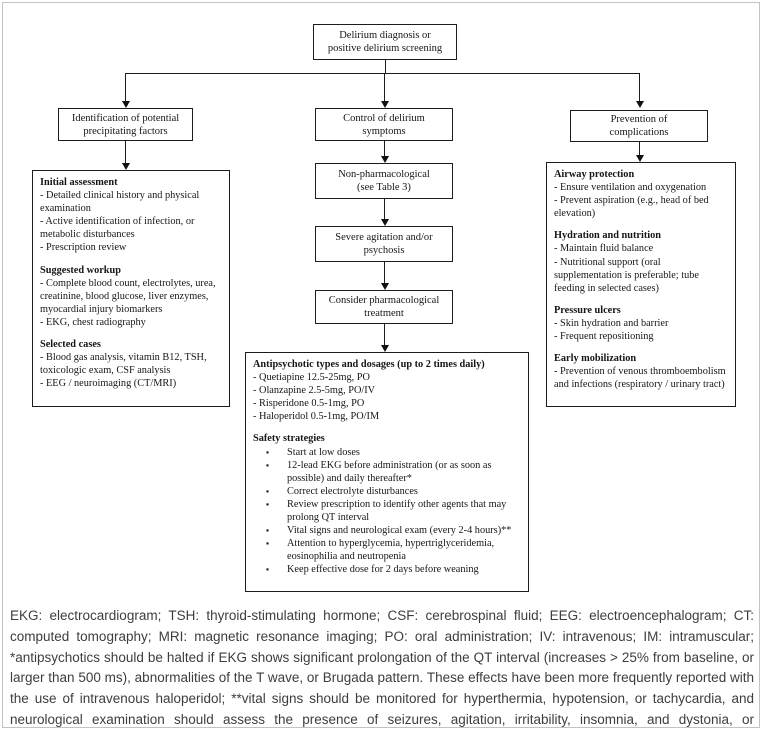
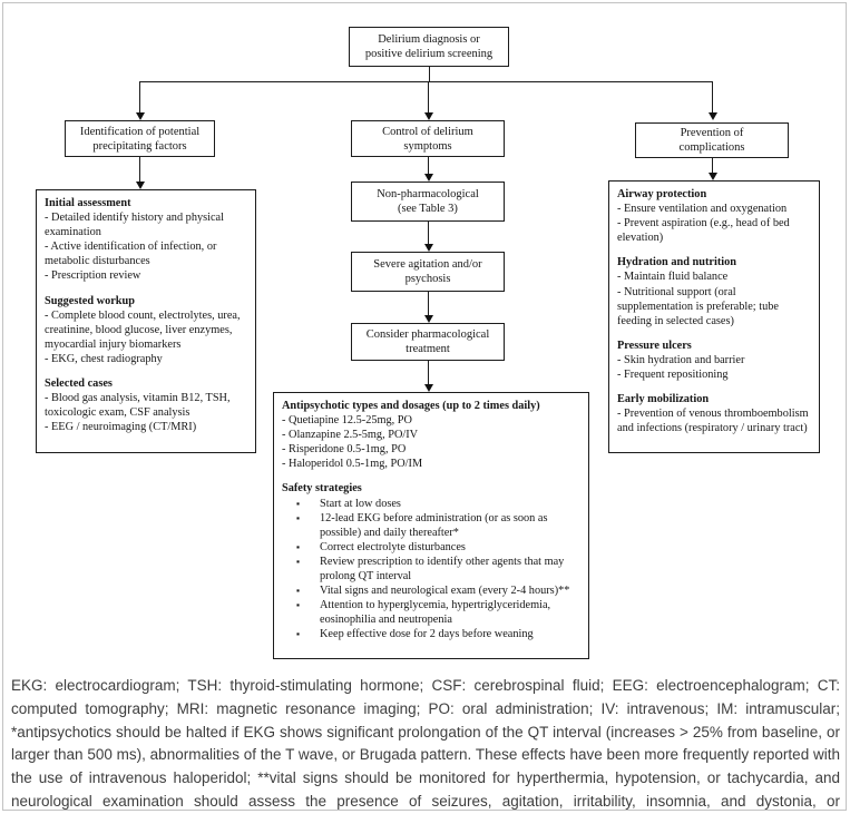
  Delirium diagnosis or
  positive delirium screening
  Identification of potential
  precipitating factors
  Control of delirium
  symptoms
  Prevention of
  complications
  Non-pharmacological
  (see Table 3)
  Severe agitation and/or
  psychosis
  Consider pharmacological
  treatment
  Initial assessment
- - Detailed clinical history and physical examination
+ - Detailed identify history and physical examination
  - Active identification of infection, or metabolic disturbances
  - Prescription review
  Suggested workup
  - Complete blood count, electrolytes, urea, creatinine, blood glucose, liver enzymes, myocardial injury biomarkers
  - EKG, chest radiography
  Selected cases
  - Blood gas analysis, vitamin B12, TSH, toxicologic exam, CSF analysis
  - EEG / neuroimaging (CT/MRI)
  Antipsychotic types and dosages (up to 2 times daily)
  - Quetiapine 12.5-25mg, PO
  - Olanzapine 2.5-5mg, PO/IV
  - Risperidone 0.5-1mg, PO
  - Haloperidol 0.5-1mg, PO/IM
  Safety strategies
  ▪
  Start at low doses
  ▪
  12-lead EKG before administration (or as soon as possible) and daily thereafter*
  ▪
  Correct electrolyte disturbances
  ▪
  Review prescription to identify other agents that may prolong QT interval
  ▪
  Vital signs and neurological exam (every 2-4 hours)**
  ▪
  Attention to hyperglycemia, hypertriglyceridemia, eosinophilia and neutropenia
  ▪
  Keep effective dose for 2 days before weaning
  Airway protection
  - Ensure ventilation and oxygenation
  - Prevent aspiration (e.g., head of bed elevation)
  Hydration and nutrition
  - Maintain fluid balance
  - Nutritional support (oral supplementation is preferable; tube feeding in selected cases)
  Pressure ulcers
  - Skin hydration and barrier
  - Frequent repositioning
  Early mobilization
  - Prevention of venous thromboembolism and infections (respiratory / urinary tract)
  EKG: electrocardiogram; TSH: thyroid-stimulating hormone; CSF: cerebrospinal fluid; EEG: electroencephalogram; CT: computed tomography; MRI: magnetic resonance imaging; PO: oral administration; IV: intravenous; IM: intramuscular; *antipsychotics should be halted if EKG shows significant prolongation of the QT interval (increases > 25% from baseline, or larger than 500 ms), abnormalities of the T wave, or Brugada pattern. These effects have been more frequently reported with the use of intravenous haloperidol; **vital signs should be monitored for hyperthermia, hypotension, or tachycardia, and neurological examination should assess the presence of seizures, agitation, irritability, insomnia, and dystonia, or
